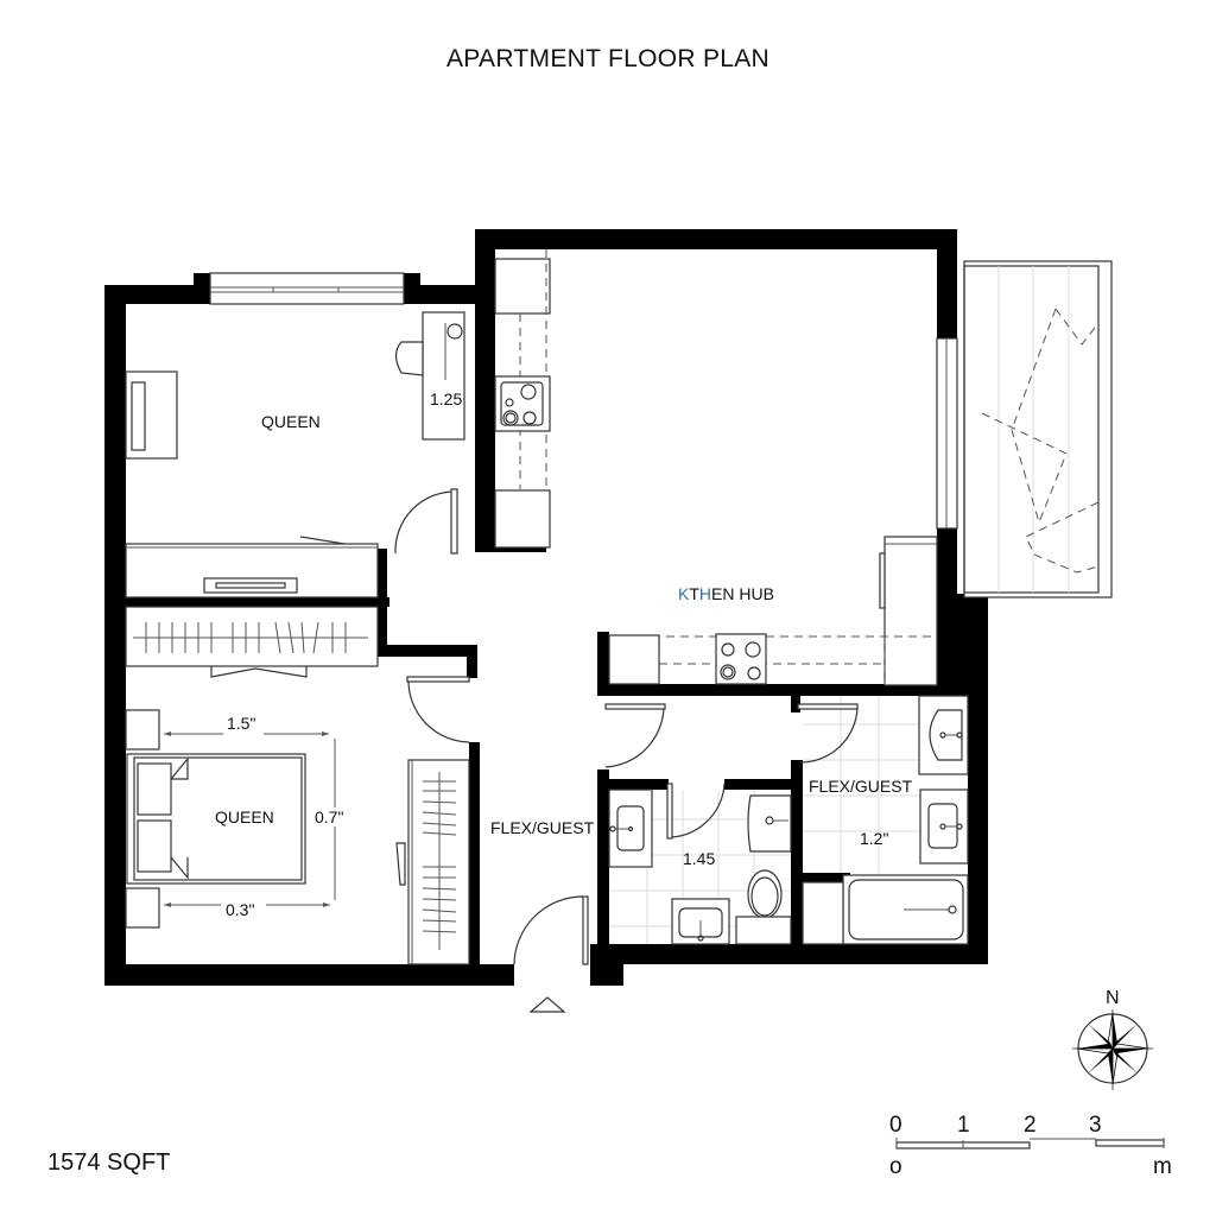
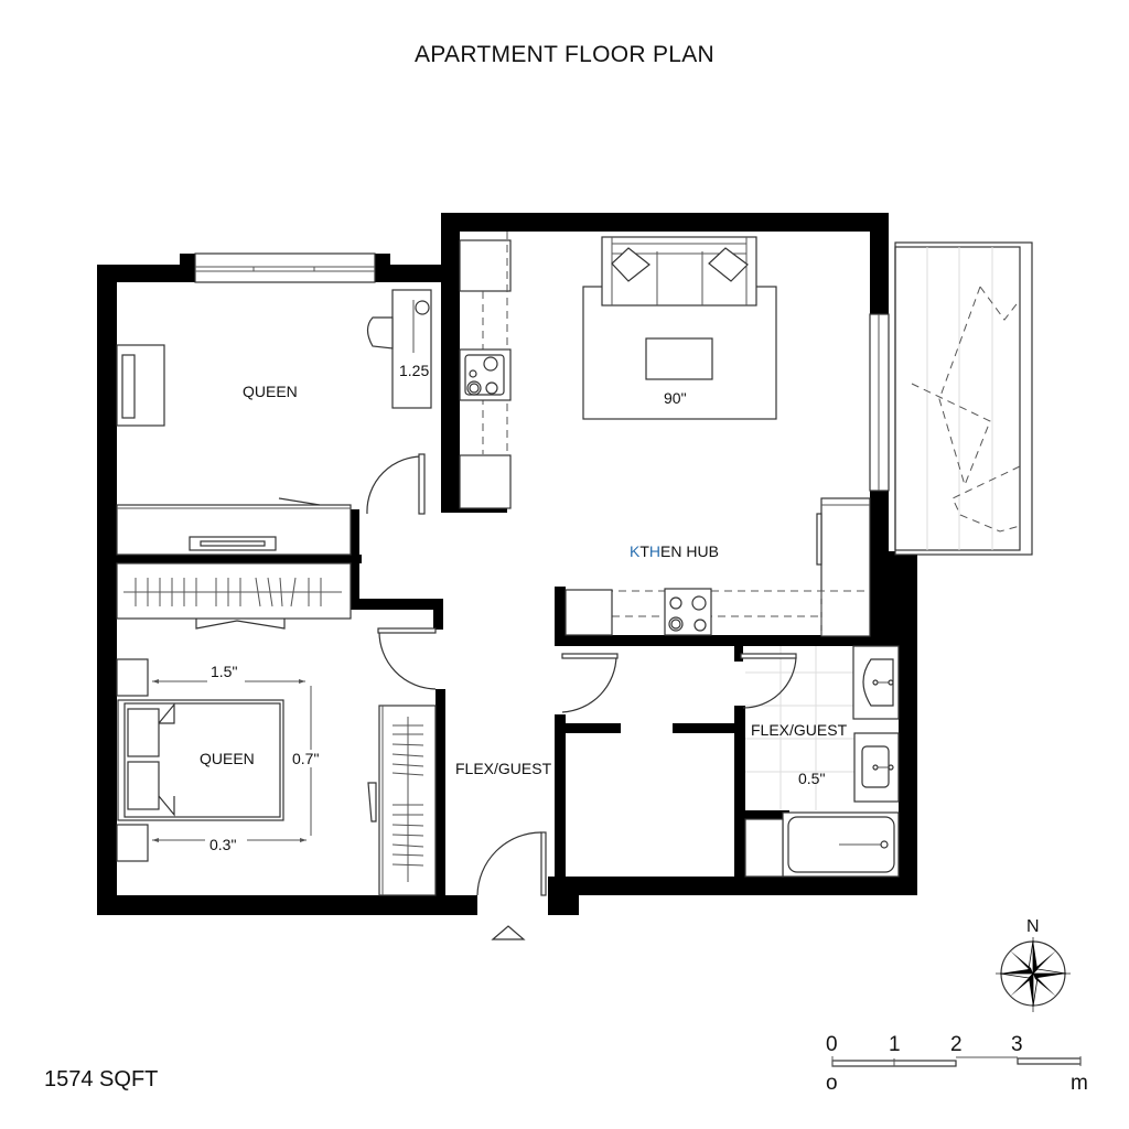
  APARTMENT FLOOR PLAN
  1.25
  QUEEN
  QUEEN
  1.5"
  0.7"
  0.3"
  FLEX/GUEST
+ 90"
  KTHEN HUB
- 1.45
  FLEX/GUEST
- 1.2"
+ 0.5"
  N
  0
  1
  2
  3
  o
  m
  1574 SQFT
